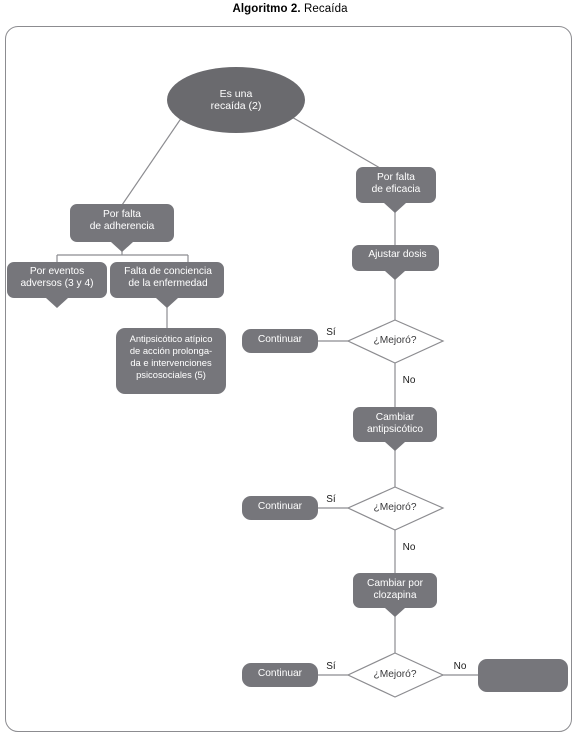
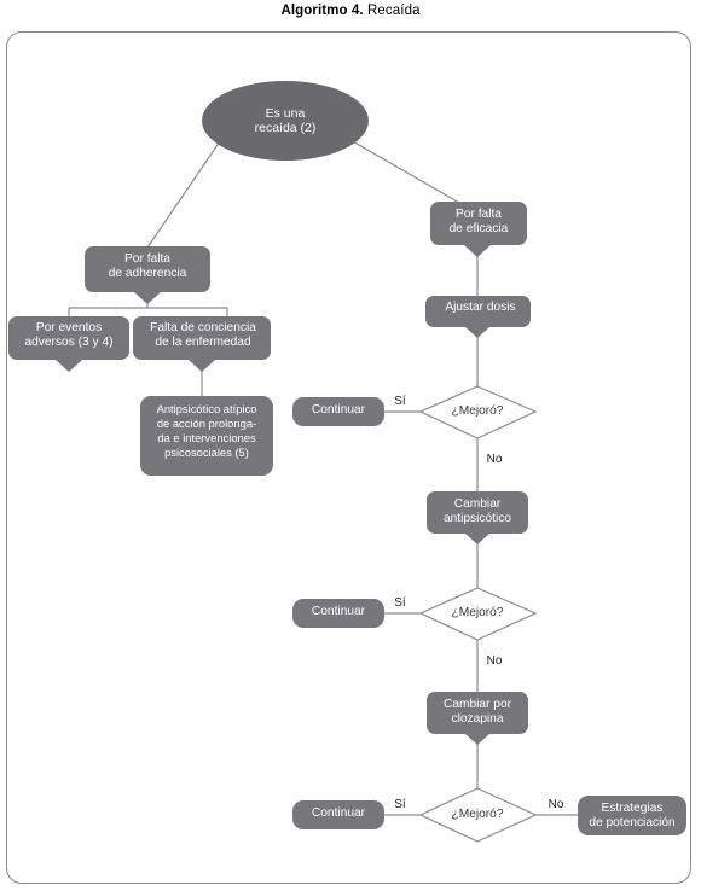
- Algoritmo 2. Recaída
+ Algoritmo 4. Recaída
  Es una
  recaída (2)
  Por falta
  de adherencia
  Por eventos
  adversos (3 y 4)
  Falta de conciencia
  de la enfermedad
  Antipsicótico atípico
  de acción prolonga-
  da e intervenciones
  psicosociales (5)
  Por falta
  de eficacia
  Ajustar dosis
  ¿Mejoró?
  Continuar
  Cambiar
  antipsicótico
  ¿Mejoró?
  Continuar
  Cambiar por
  clozapina
  ¿Mejoró?
  Continuar
+ Estrategias
+ de potenciación
  Sí
  No
  Sí
  No
  Sí
  No
